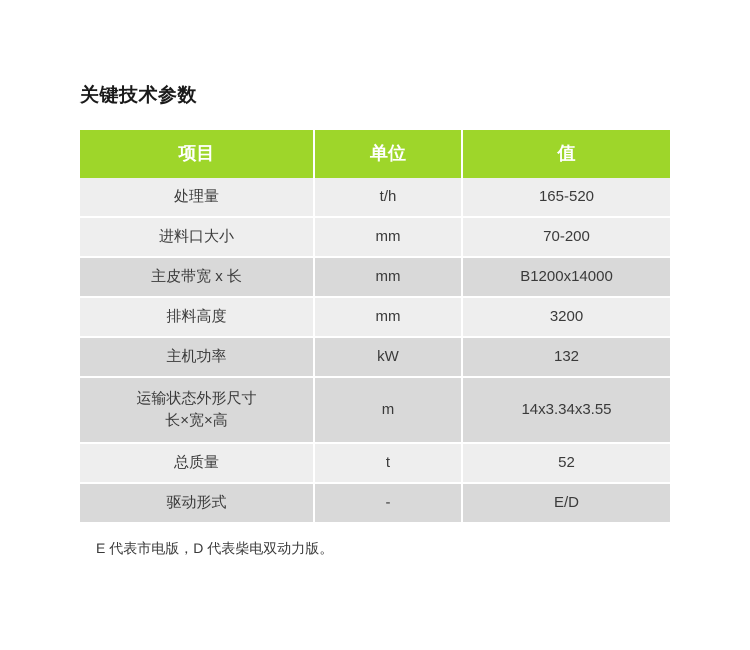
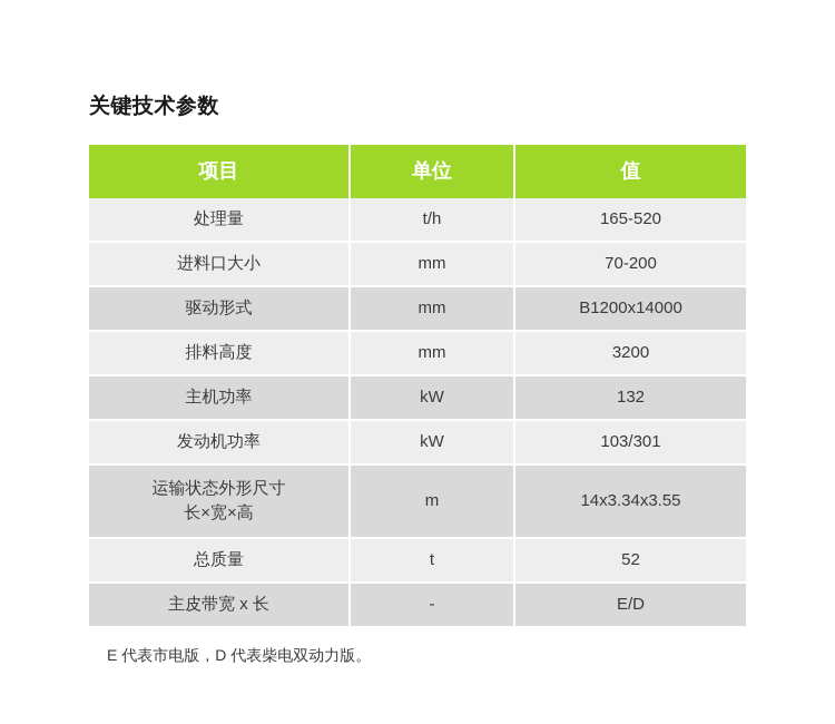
  关键技术参数
  项目	单位	值
  处理量	t/h	165-520
  进料口大小	mm	70-200
- 主皮带宽 x 长	mm	B1200x14000
+ 驱动形式	mm	B1200x14000
  排料高度	mm	3200
  主机功率	kW	132
+ 发动机功率	kW	103/301
  运输状态外形尺寸 长×宽×高	m	14x3.34x3.55
  总质量	t	52
- 驱动形式	-	E/D
+ 主皮带宽 x 长	-	E/D
  E 代表市电版，D 代表柴电双动力版。
